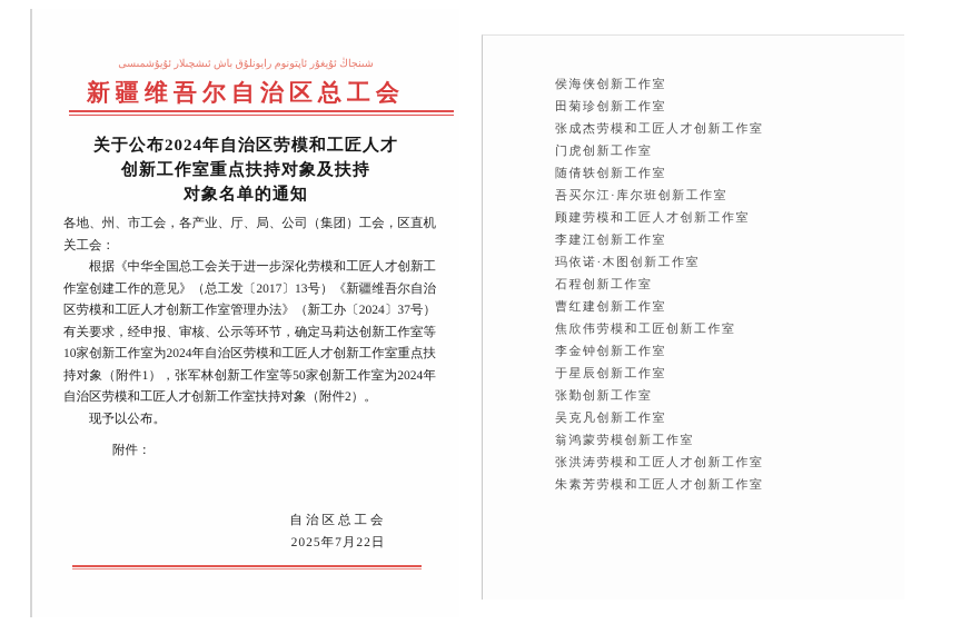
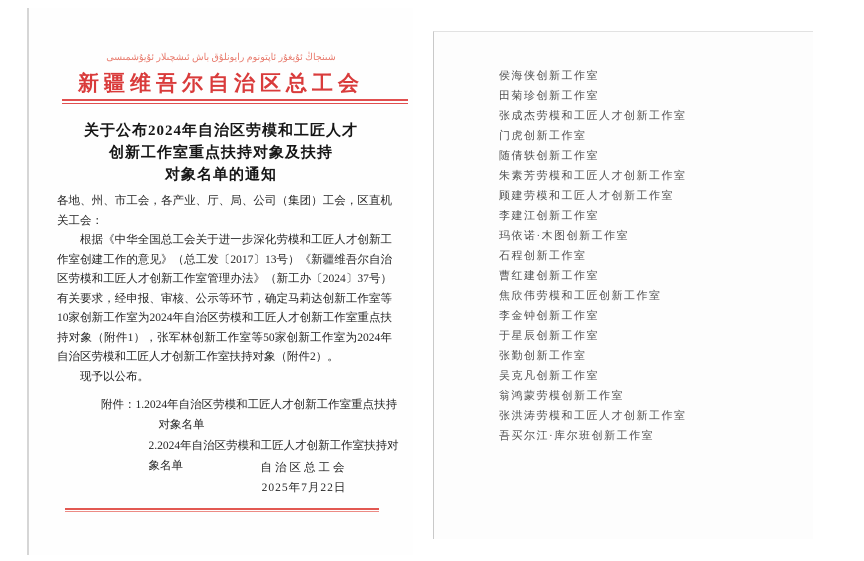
  شىنجاڭ ئۇيغۇر ئاپتونوم رايونلۇق باش ئىشچىلار ئۇيۇشمىسى
  新疆维吾尔自治区总工会
  关于公布2024年自治区劳模和工匠人才
  创新工作室重点扶持对象及扶持
  对象名单的通知
  各地、州、市工会，各产业、厅、局、公司（集团）工会，区直机关工会：
  根据《中华全国总工会关于进一步深化劳模和工匠人才创新工作室创建工作的意见》（总工发〔2017〕13号）《新疆维吾尔自治区劳模和工匠人才创新工作室管理办法》（新工办〔2024〕37号）有关要求，经申报、审核、公示等环节，确定马莉达创新工作室等10家创新工作室为2024年自治区劳模和工匠人才创新工作室重点扶持对象（附件1），张军林创新工作室等50家创新工作室为2024年自治区劳模和工匠人才创新工作室扶持对象（附件2）。
  现予以公布。
  附件：
+ 1.2024年自治区劳模和工匠人才创新工作室重点扶持对象名单
+ 2.2024年自治区劳模和工匠人才创新工作室扶持对象名单
  自治区总工会
  2025年7月22日
  侯海侠创新工作室
  田菊珍创新工作室
  张成杰劳模和工匠人才创新工作室
  门虎创新工作室
  随倩轶创新工作室
- 吾买尔江·库尔班创新工作室
+ 朱素芳劳模和工匠人才创新工作室
  顾建劳模和工匠人才创新工作室
  李建江创新工作室
  玛依诺·木图创新工作室
  石程创新工作室
  曹红建创新工作室
  焦欣伟劳模和工匠创新工作室
  李金钟创新工作室
  于星辰创新工作室
  张勤创新工作室
  吴克凡创新工作室
  翁鸿蒙劳模创新工作室
  张洪涛劳模和工匠人才创新工作室
- 朱素芳劳模和工匠人才创新工作室
+ 吾买尔江·库尔班创新工作室
